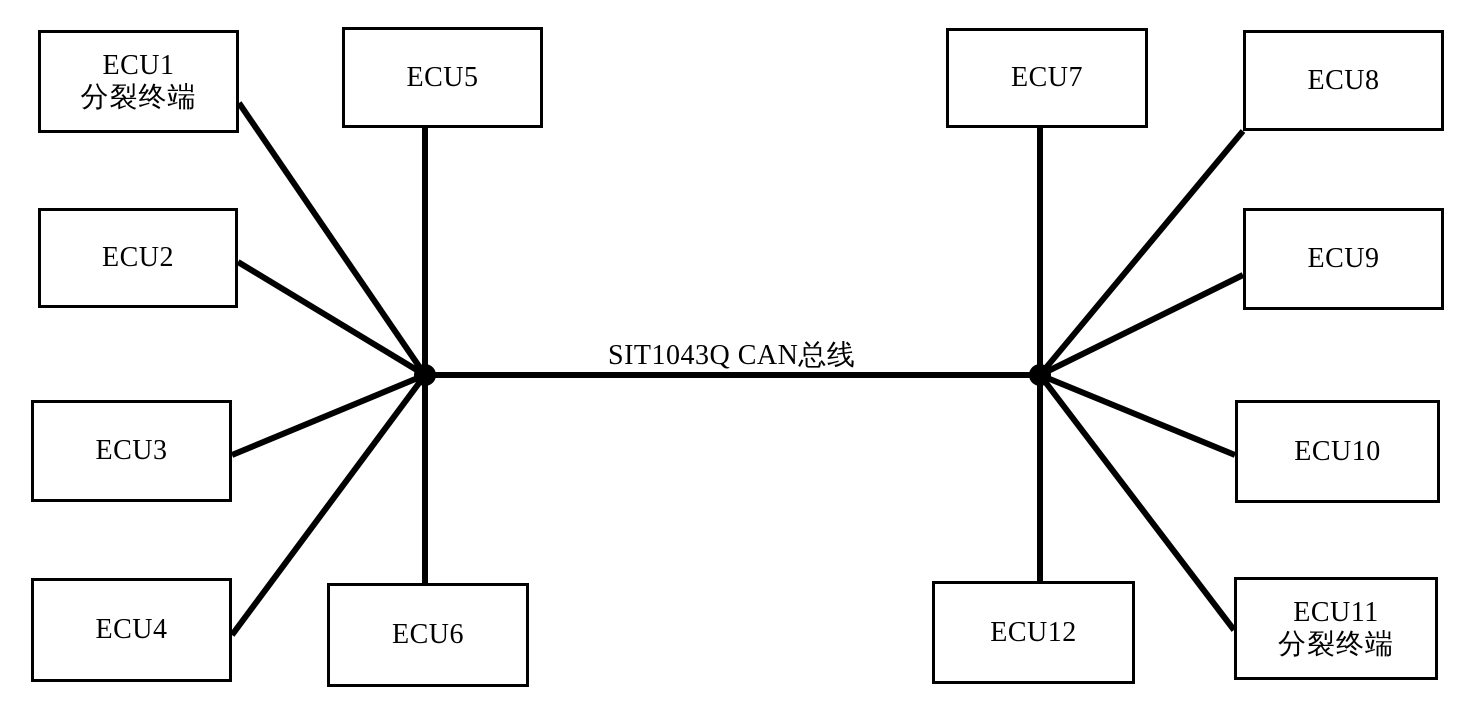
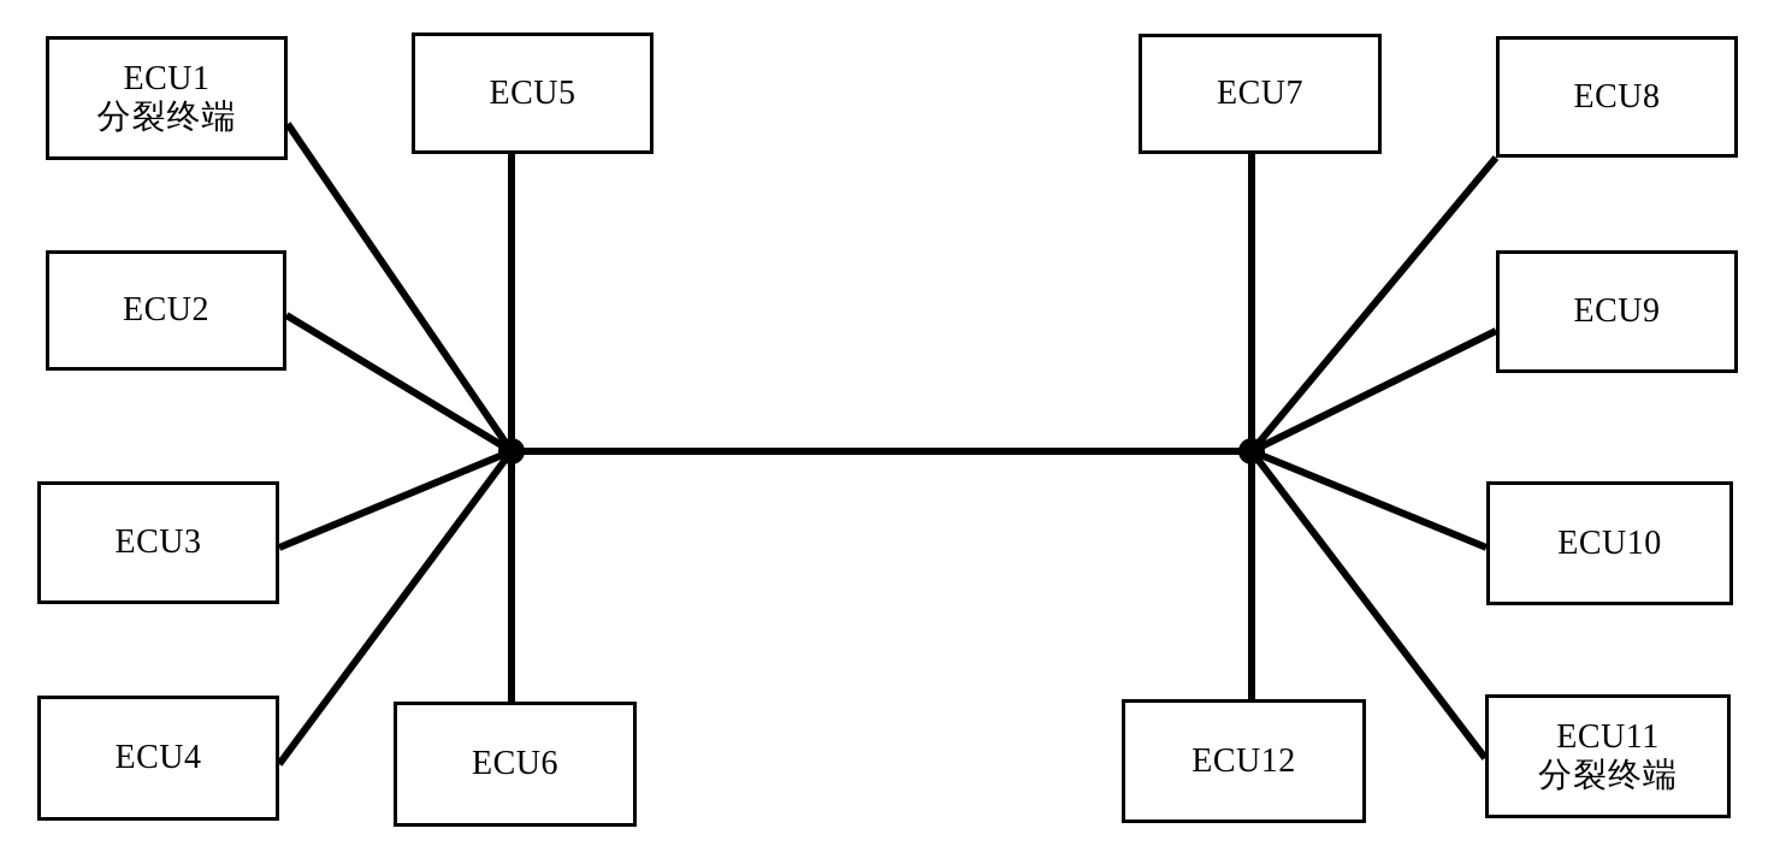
- SIT1043Q CAN总线
  ECU1
  分裂终端
  ECU2
  ECU3
  ECU4
  ECU5
  ECU6
  ECU7
  ECU8
  ECU9
  ECU10
  ECU11
  分裂终端
  ECU12
